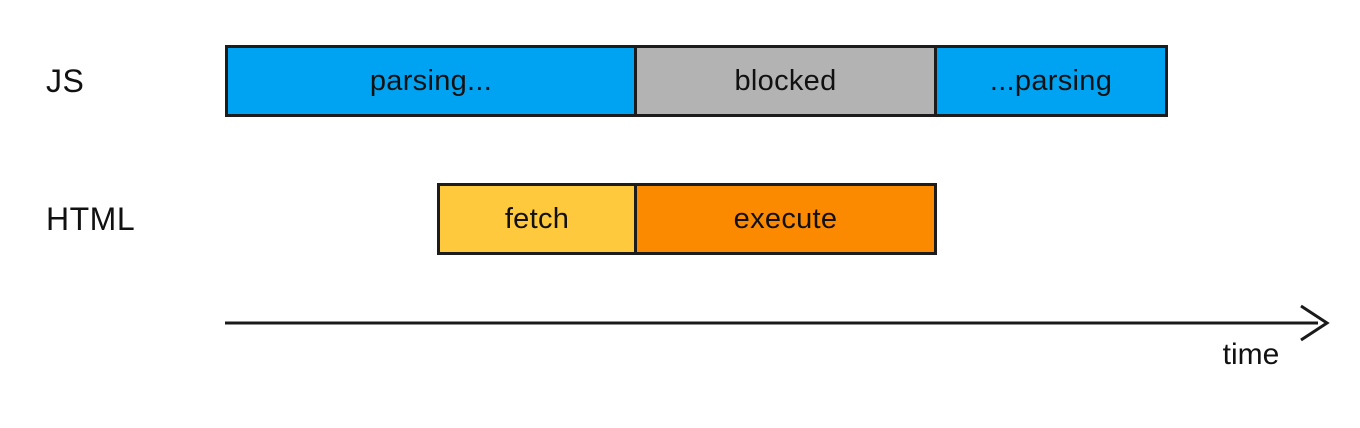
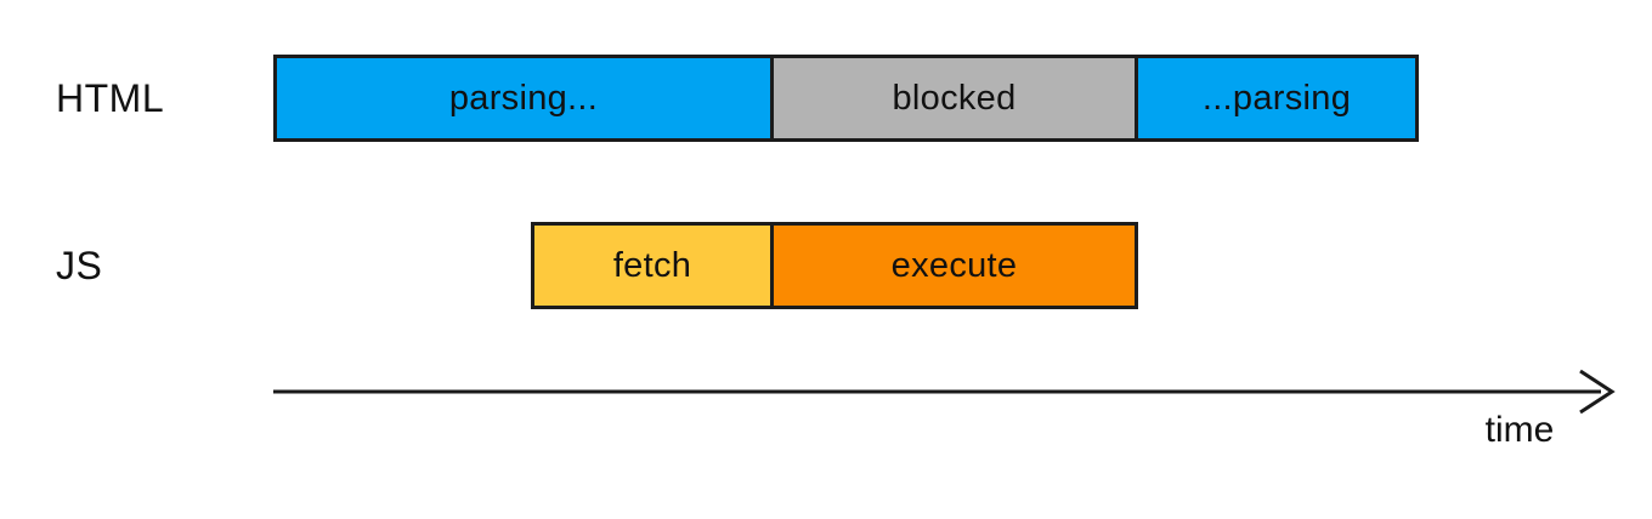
- JS
+ HTML
  parsing...
  blocked
  ...parsing
- HTML
+ JS
  fetch
  execute
  time
